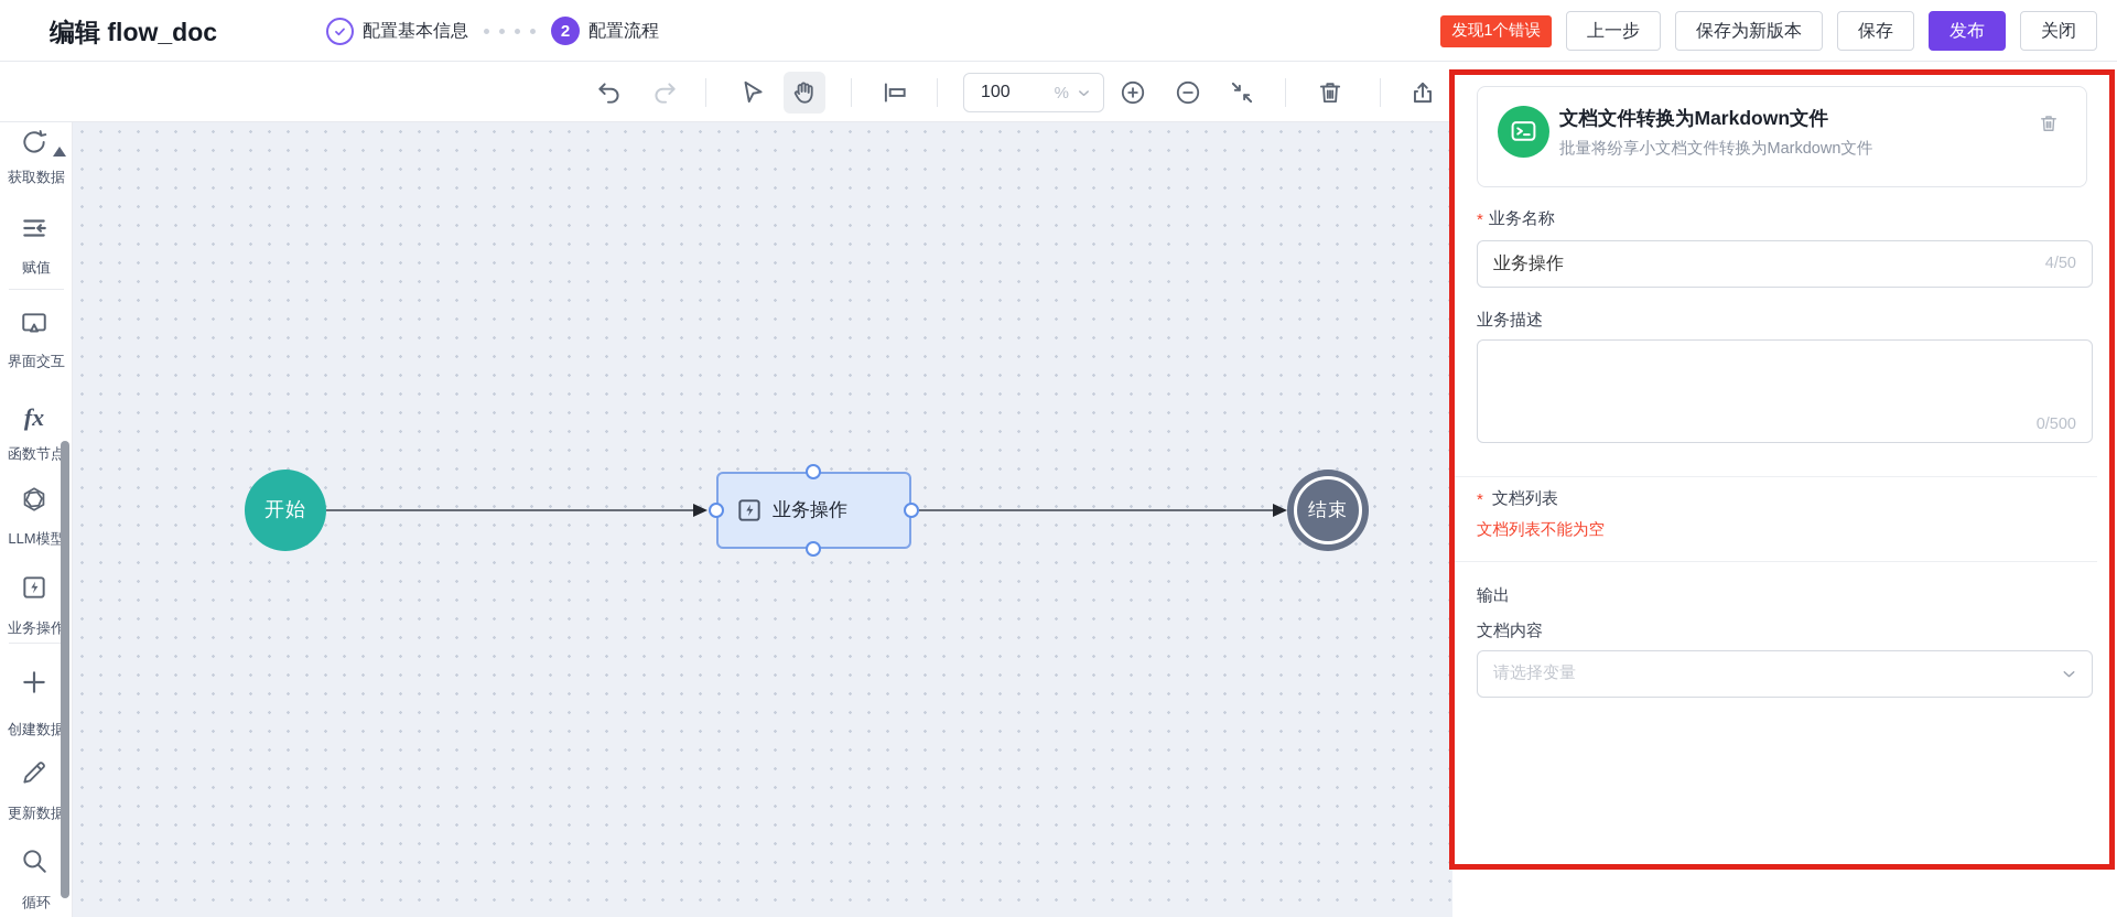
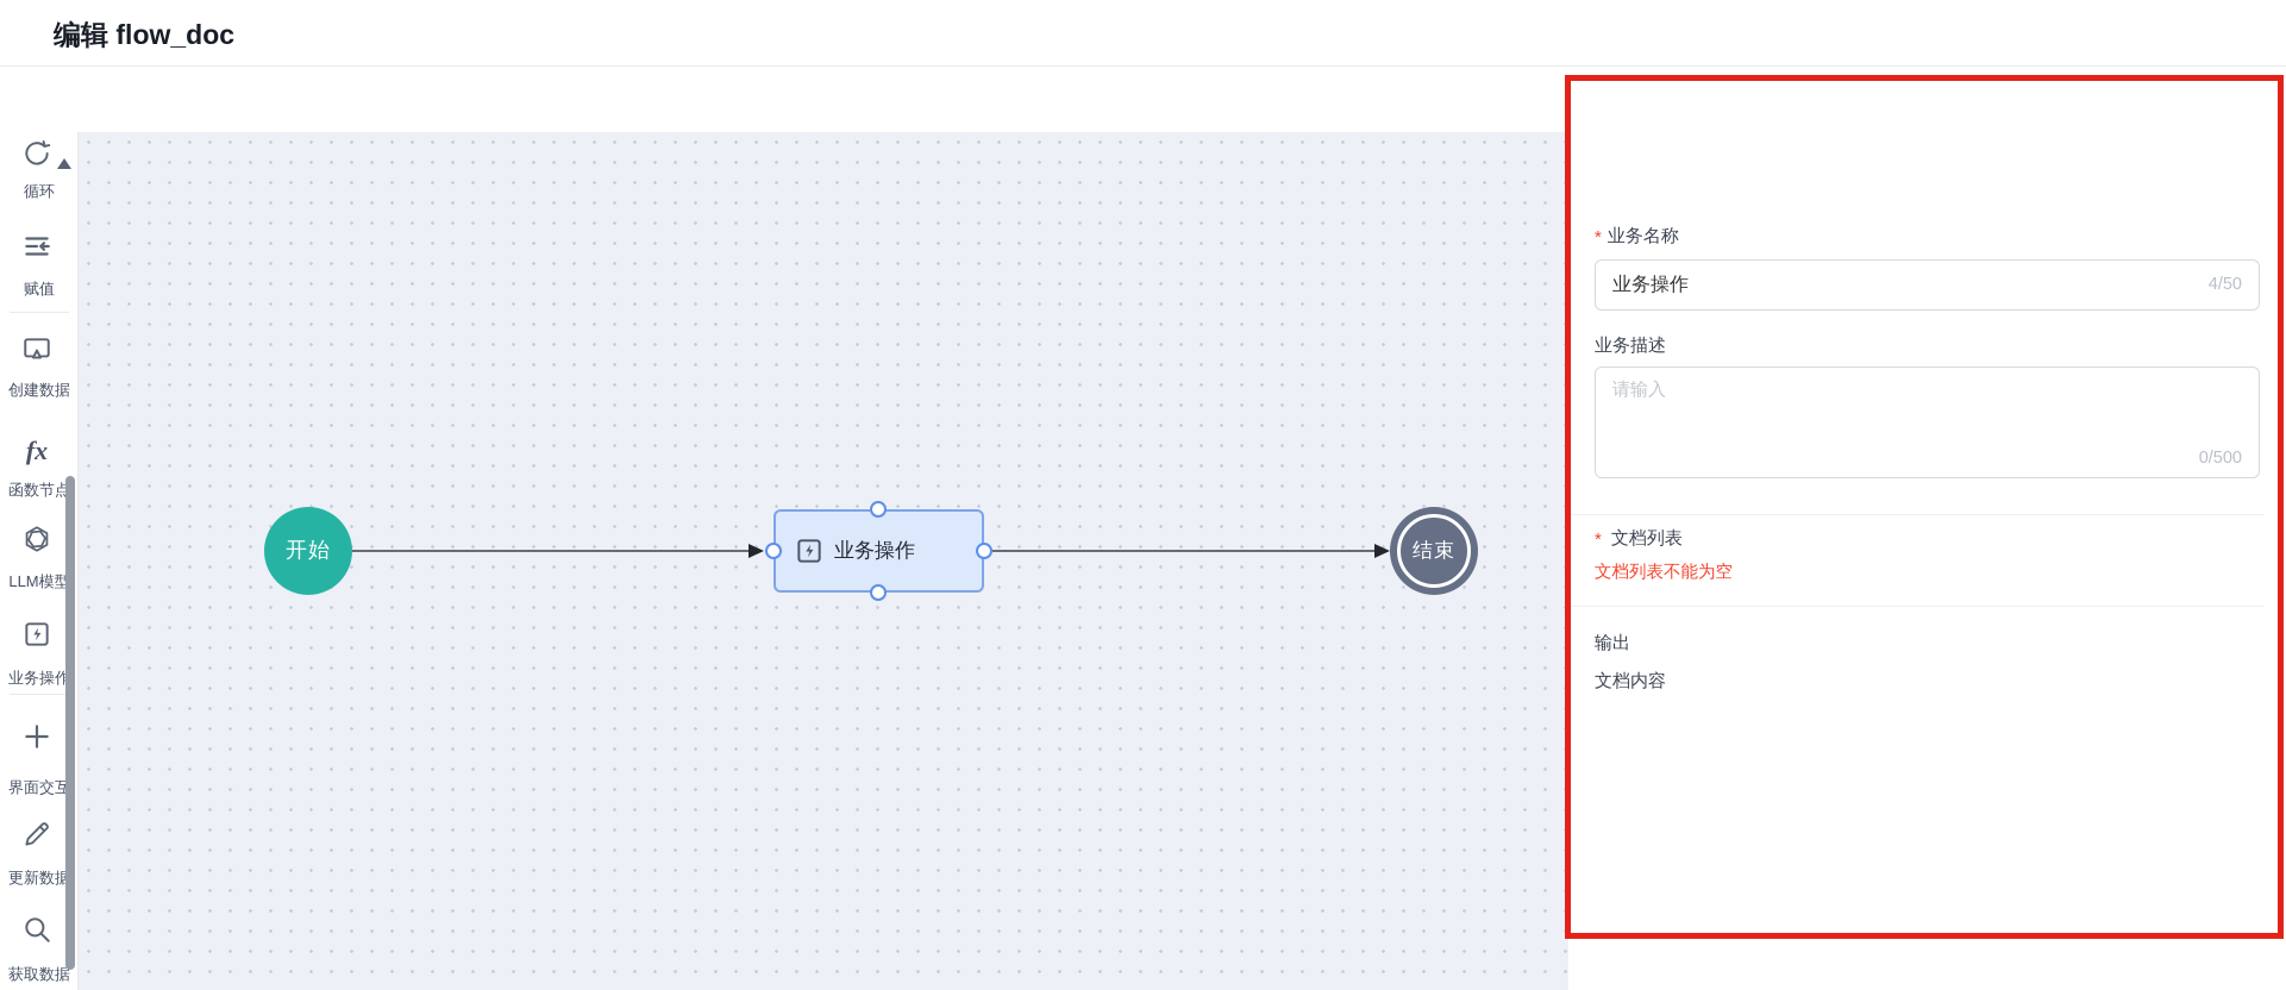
  编辑 flow_doc
- 配置基本信息
- 2
- 配置流程
- 发现1个错误
- 上一步
- 保存为新版本
- 保存
- 发布
- 关闭
- 100
- %
- 获取数据
+ 循环
  赋值
- 界面交互
+ 创建数据
  fx
  函数节点
  LLM模型
  业务操作
- 创建数据
+ 界面交互
  更新数据
- 循环
+ 获取数据
  开始
  业务操作
  结束
- 文档文件转换为Markdown文件
- 批量将纷享小文档文件转换为Markdown文件
  *
  业务名称
  业务操作
  4/50
  业务描述
+ 请输入
  0/500
  *
  文档列表
  文档列表不能为空
  输出
  文档内容
- 请选择变量
